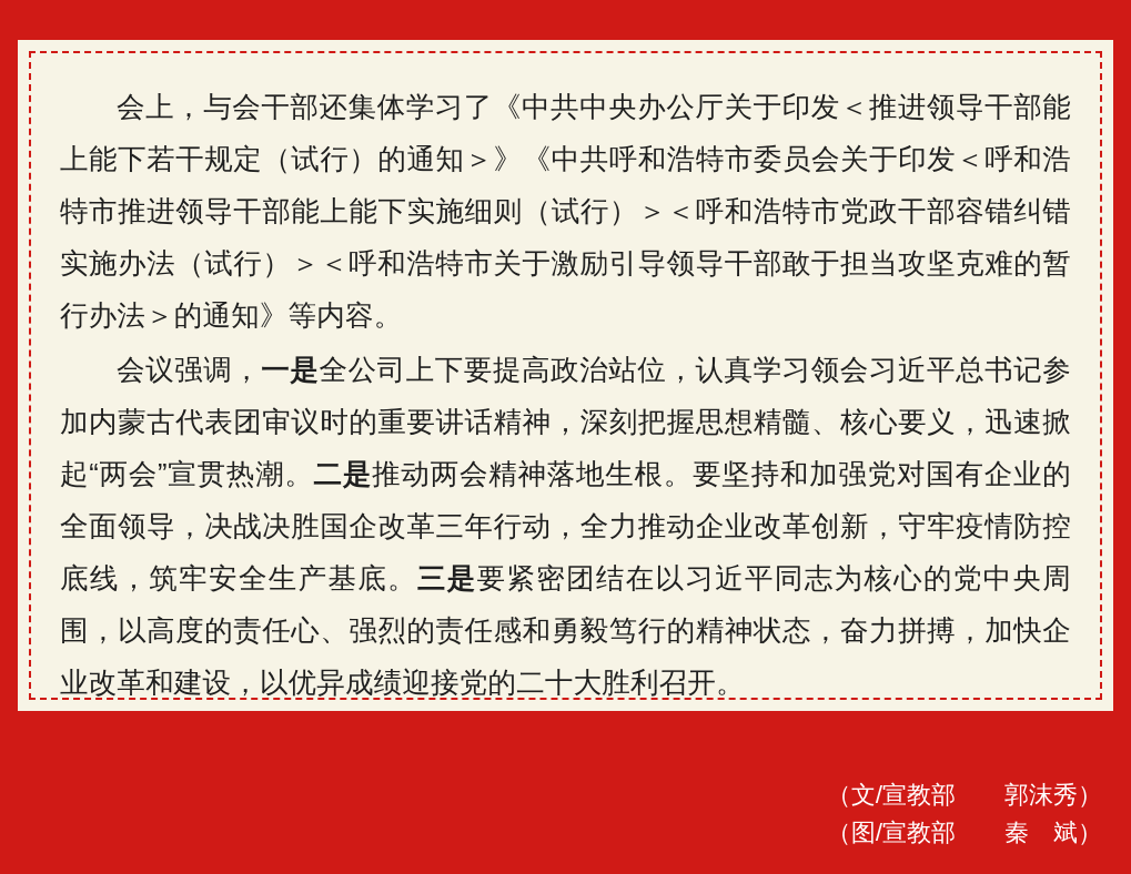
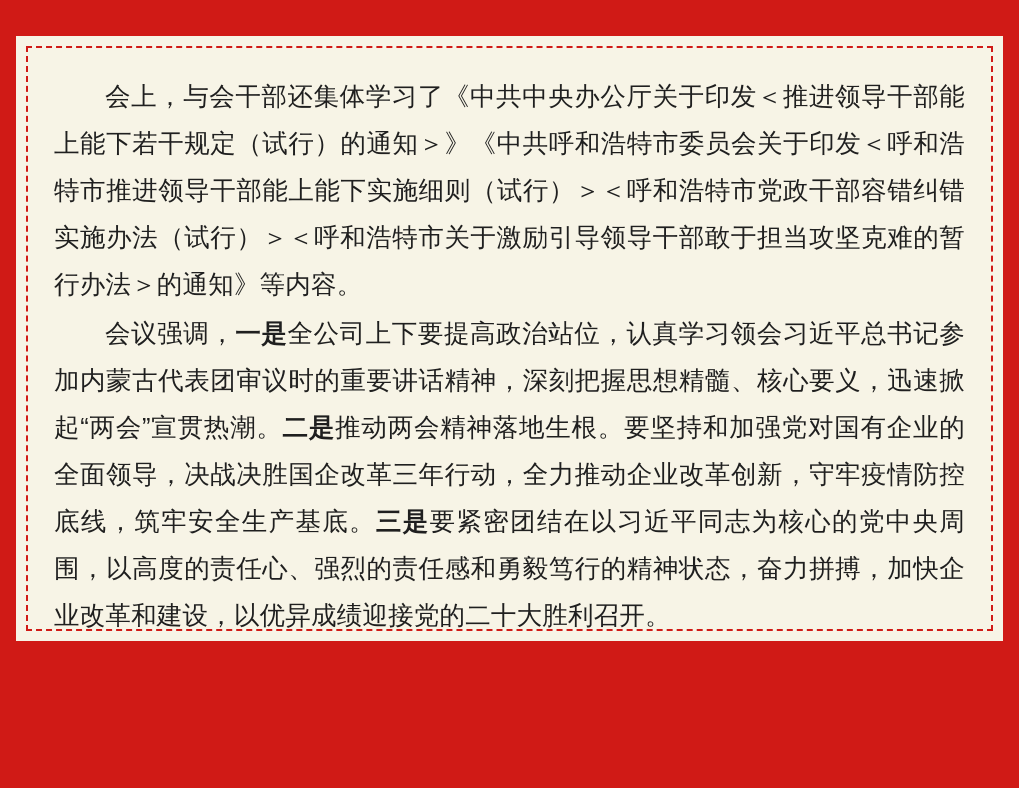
  会上，与会干部还集体学习了《中共中央办公厅关于印发＜推进领导干部能上能下若干规定（试行）的通知＞》《中共呼和浩特市委员会关于印发＜呼和浩特市推进领导干部能上能下实施细则（试行）＞＜呼和浩特市党政干部容错纠错实施办法（试行）＞＜呼和浩特市关于激励引导领导干部敢于担当攻坚克难的暂行办法＞的通知》等内容。
  会议强调，一是全公司上下要提高政治站位，认真学习领会习近平总书记参加内蒙古代表团审议时的重要讲话精神，深刻把握思想精髓、核心要义，迅速掀起“两会”宣贯热潮。二是推动两会精神落地生根。要坚持和加强党对国有企业的全面领导，决战决胜国企改革三年行动，全力推动企业改革创新，守牢疫情防控底线，筑牢安全生产基底。三是要紧密团结在以习近平同志为核心的党中央周围，以高度的责任心、强烈的责任感和勇毅笃行的精神状态，奋力拼搏，加快企业改革和建设，以优异成绩迎接党的二十大胜利召开。
- （文/宣教部 郭沫秀）
- （图/宣教部 秦 斌）
